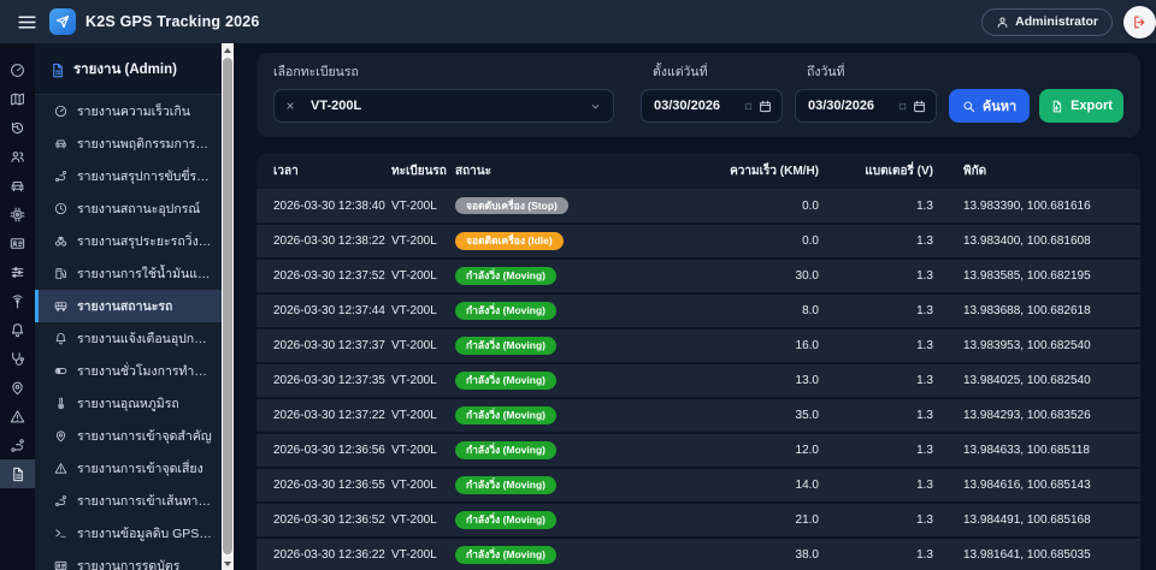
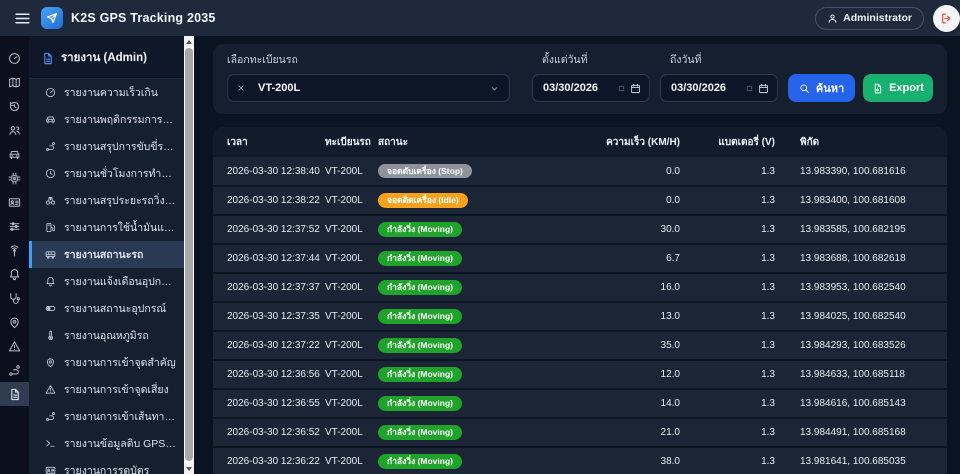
- K2S GPS Tracking 2026
+ K2S GPS Tracking 2035
  Administrator
  รายงาน (Admin)
  รายงานความเร็วเกิน
  รายงานพฤติกรรมการขับ
  รายงานสรุปการขับขี่ราย
- รายงานสถานะอุปกรณ์
+ รายงานชั่วโมงการทำงาน
  รายงานสรุประยะรถวิ่งรา
  รายงานการใช้น้ำมันและ
  รายงานสถานะรถ
  รายงานแจ้งเตือนอุปกรณ์
- รายงานชั่วโมงการทำงาน
+ รายงานสถานะอุปกรณ์
  รายงานอุณหภูมิรถ
  รายงานการเข้าจุดสำคัญ
  รายงานการเข้าจุดเสี่ยง
  รายงานการเข้าเส้นทางเ
  รายงานข้อมูลดิบ GPS L
  รายงานการรูดบัตร
  เลือกทะเบียนรถ
  VT-200L
  ตั้งแต่วันที่
  03/30/2026
  ถึงวันที่
  03/30/2026
  ค้นหา
  Export
  เวลา	ทะเบียนรถ	สถานะ	ความเร็ว (KM/H)	แบตเตอรี่ (V)	พิกัด
  2026-03-30 12:38:40	VT-200L	จอดดับเครื่อง (Stop)	0.0	1.3	13.983390, 100.681616
  2026-03-30 12:38:22	VT-200L	จอดติดเครื่อง (Idle)	0.0	1.3	13.983400, 100.681608
  2026-03-30 12:37:52	VT-200L	กำลังวิ่ง (Moving)	30.0	1.3	13.983585, 100.682195
- 2026-03-30 12:37:44	VT-200L	กำลังวิ่ง (Moving)	8.0	1.3	13.983688, 100.682618
+ 2026-03-30 12:37:44	VT-200L	กำลังวิ่ง (Moving)	6.7	1.3	13.983688, 100.682618
  2026-03-30 12:37:37	VT-200L	กำลังวิ่ง (Moving)	16.0	1.3	13.983953, 100.682540
  2026-03-30 12:37:35	VT-200L	กำลังวิ่ง (Moving)	13.0	1.3	13.984025, 100.682540
  2026-03-30 12:37:22	VT-200L	กำลังวิ่ง (Moving)	35.0	1.3	13.984293, 100.683526
  2026-03-30 12:36:56	VT-200L	กำลังวิ่ง (Moving)	12.0	1.3	13.984633, 100.685118
  2026-03-30 12:36:55	VT-200L	กำลังวิ่ง (Moving)	14.0	1.3	13.984616, 100.685143
  2026-03-30 12:36:52	VT-200L	กำลังวิ่ง (Moving)	21.0	1.3	13.984491, 100.685168
  2026-03-30 12:36:22	VT-200L	กำลังวิ่ง (Moving)	38.0	1.3	13.981641, 100.685035
